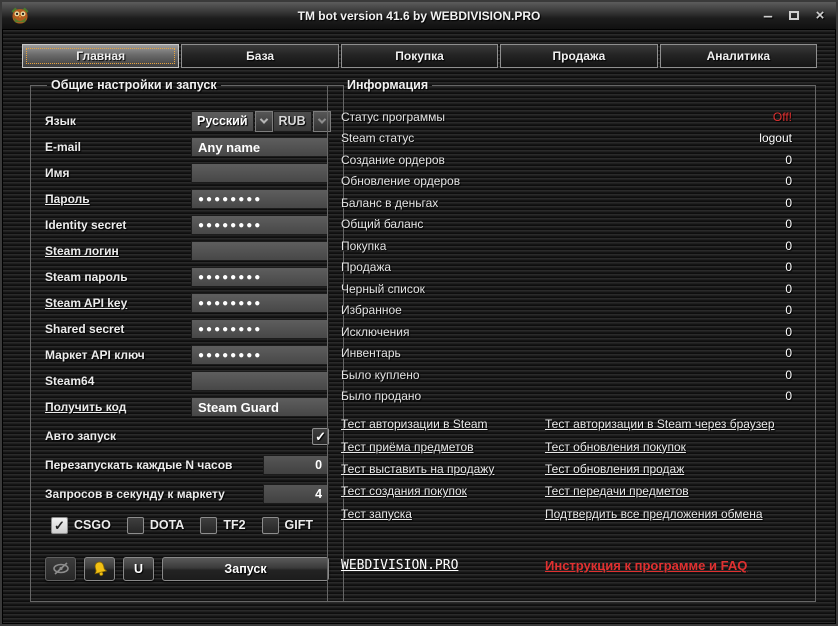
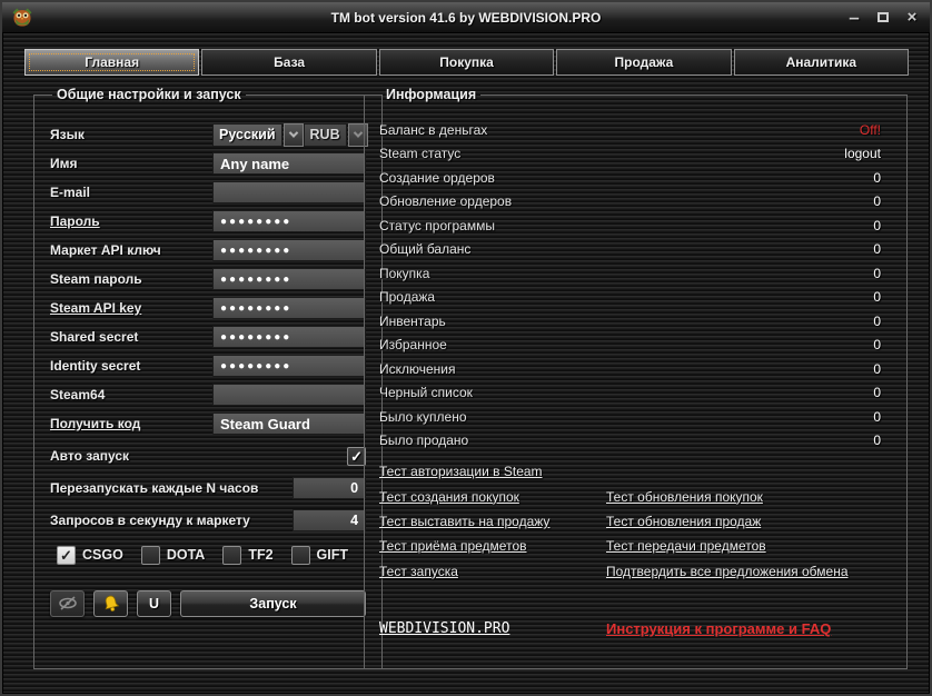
  TM bot version 41.6 by WEBDIVISION.PRO
  –
  ×
  Главная
  База
  Покупка
  Продажа
  Аналитика
  Общие настройки и запуск
  Язык
  Русский
  RUB
- E-mail
+ Имя
  Any name
- Имя
+ E-mail
  Пароль
  ●●●●●●●●
- Identity secret
+ Маркет API ключ
  ●●●●●●●●
- Steam логин
  Steam пароль
  ●●●●●●●●
  Steam API key
  ●●●●●●●●
  Shared secret
  ●●●●●●●●
- Маркет API ключ
+ Identity secret
  ●●●●●●●●
  Steam64
  Получить код
  Steam Guard
  Авто запуск
  ✓
  Перезапускать каждые N часов
  0
  Запросов в секунду к маркету
  4
  ✓
  CSGO
  DOTA
  TF2
  GIFT
  U
  Запуск
  Информация
- Статус программы
+ Баланс в деньгах
  Off!
  Steam статус
  logout
  Создание ордеров
  0
  Обновление ордеров
  0
- Баланс в деньгах
+ Статус программы
  0
  Общий баланс
  0
  Покупка
  0
  Продажа
  0
- Черный список
+ Инвентарь
  0
  Избранное
  0
  Исключения
  0
- Инвентарь
+ Черный список
  0
  Было куплено
  0
  Было продано
  0
  Тест авторизации в Steam
- Тест авторизации в Steam через браузер
- Тест приёма предметов
+ Тест создания покупок
  Тест обновления покупок
  Тест выставить на продажу
  Тест обновления продаж
- Тест создания покупок
+ Тест приёма предметов
  Тест передачи предметов
  Тест запуска
  Подтвердить все предложения обмена
  WEBDIVISION.PRO
  Инструкция к программе и FAQ
